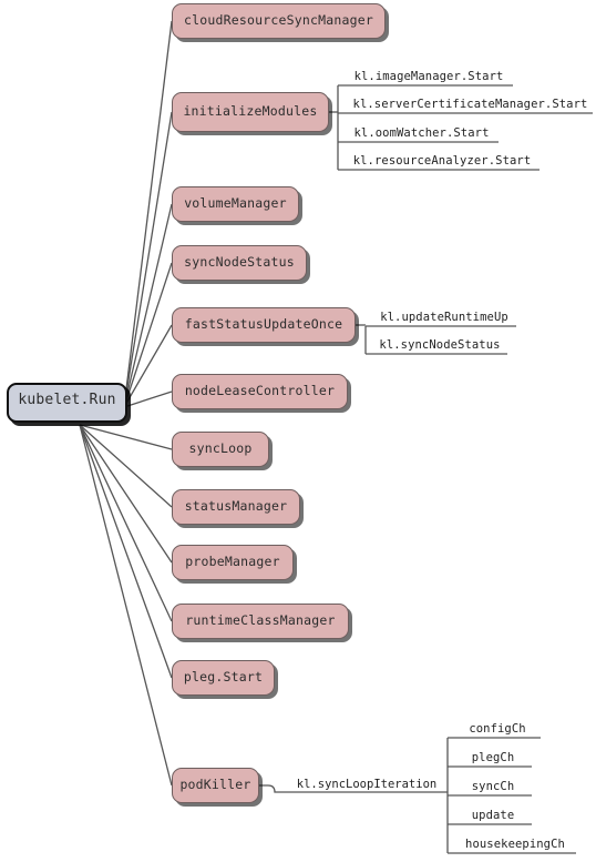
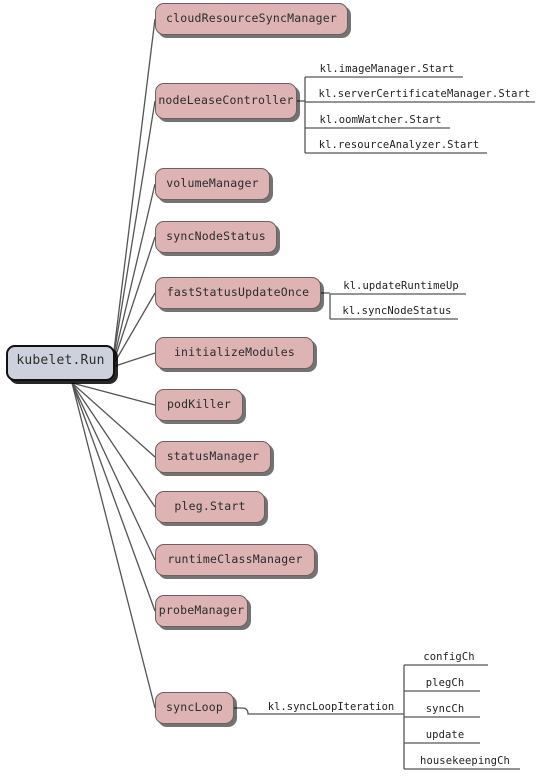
  kubelet.Run
  cloudResourceSyncManager
- initializeModules
+ nodeLeaseController
  kl.imageManager.Start
  kl.serverCertificateManager.Start
  kl.oomWatcher.Start
  kl.resourceAnalyzer.Start
  volumeManager
  syncNodeStatus
  fastStatusUpdateOnce
  kl.updateRuntimeUp
  kl.syncNodeStatus
- nodeLeaseController
+ initializeModules
- syncLoop
+ podKiller
  statusManager
- probeManager
+ pleg.Start
  runtimeClassManager
- pleg.Start
+ probeManager
- podKiller
+ syncLoop
  kl.syncLoopIteration
  configCh
  plegCh
  syncCh
  update
  housekeepingCh
